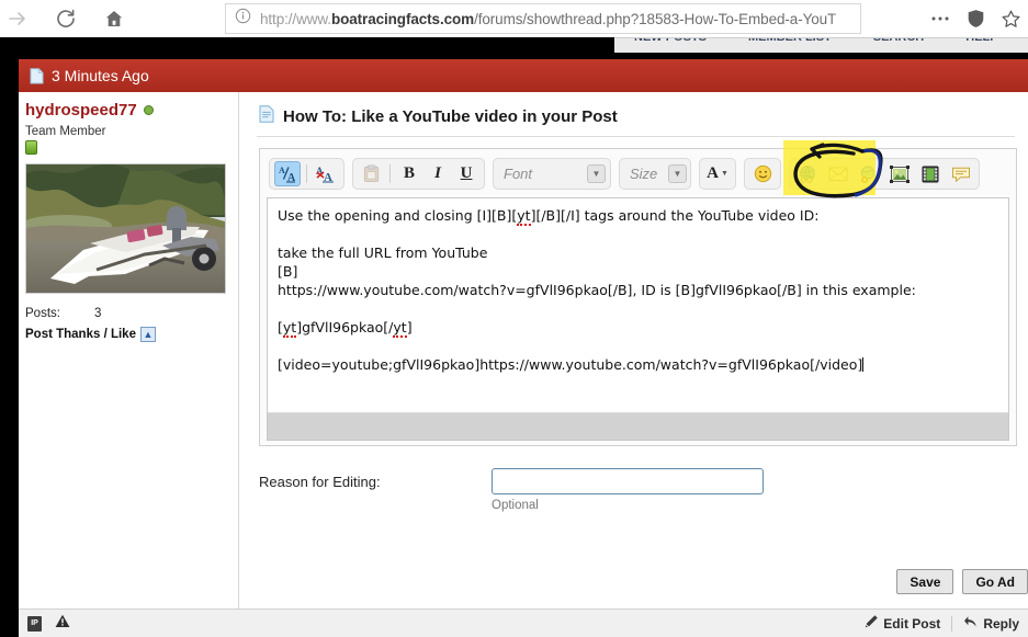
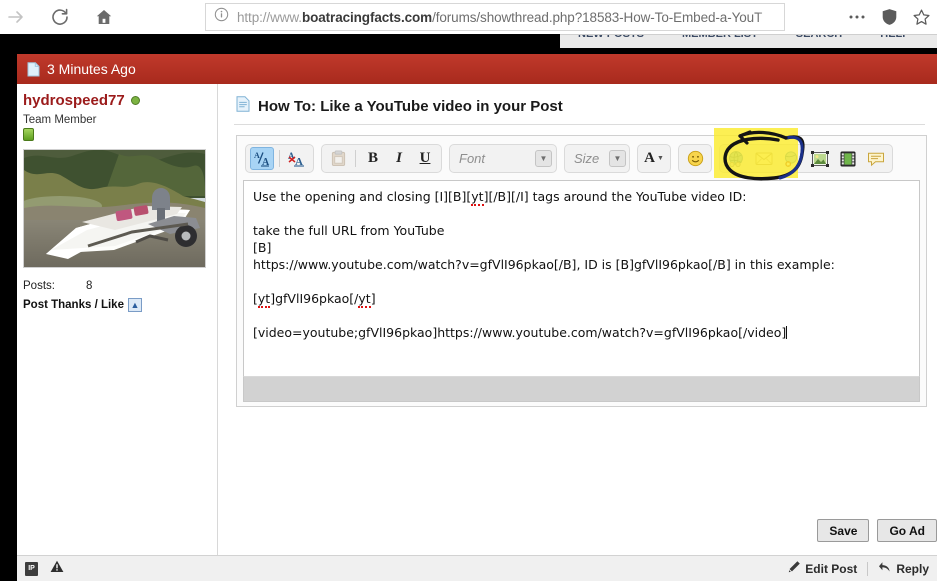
  http://www.boatracingfacts.com/forums/showthread.php?18583-How-To-Embed-a-You
  3 Minutes Ago
  hydrospeed77
  Team Member
  Posts:
- 3
+ 8
  Post Thanks / Like
  ▲
  How To: Like a YouTube video in your Post
  A
  A
  A
  A
  B
  I
  U
  Font
  ▼
  Size
  ▼
  A
  Use the opening and closing [I][B][yt][/B][/I] tags around the YouTube video ID:
  take the full URL from YouTube
  [B]
  https://www.youtube.com/watch?v=gfVlI96pkao[/B], ID is [B]gfVlI96pkao[/B] in this example:
  [yt]gfVlI96pkao[/yt]
  [video=youtube;gfVlI96pkao]https://www.youtube.com/watch?v=gfVlI96pkao[/video]
- Reason for Editing:
- Optional
  Save
  Go Ad
  Edit Post
  Reply
